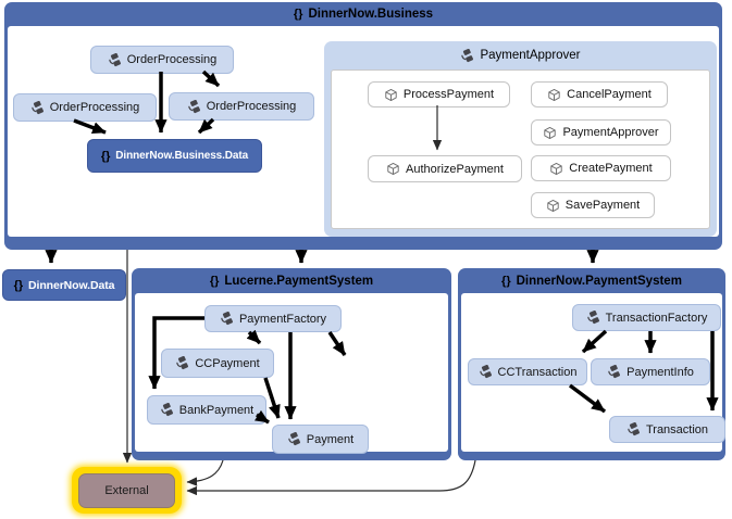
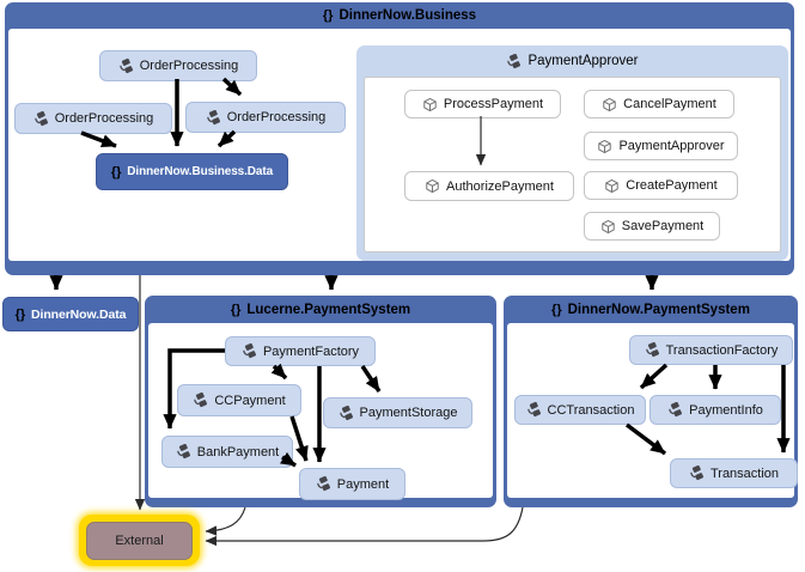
  {}
  DinnerNow.Business
  PaymentApprover
  OrderProcessing
  OrderProcessing
  OrderProcessing
  {}
  DinnerNow.Business.Data
  ProcessPayment
  CancelPayment
  PaymentApprover
  AuthorizePayment
  CreatePayment
  SavePayment
  {}
  DinnerNow.Data
  {}
  Lucerne.PaymentSystem
  PaymentFactory
  CCPayment
+ PaymentStorage
  BankPayment
  Payment
  {}
  DinnerNow.PaymentSystem
  TransactionFactory
  CCTransaction
  PaymentInfo
  Transaction
  External
